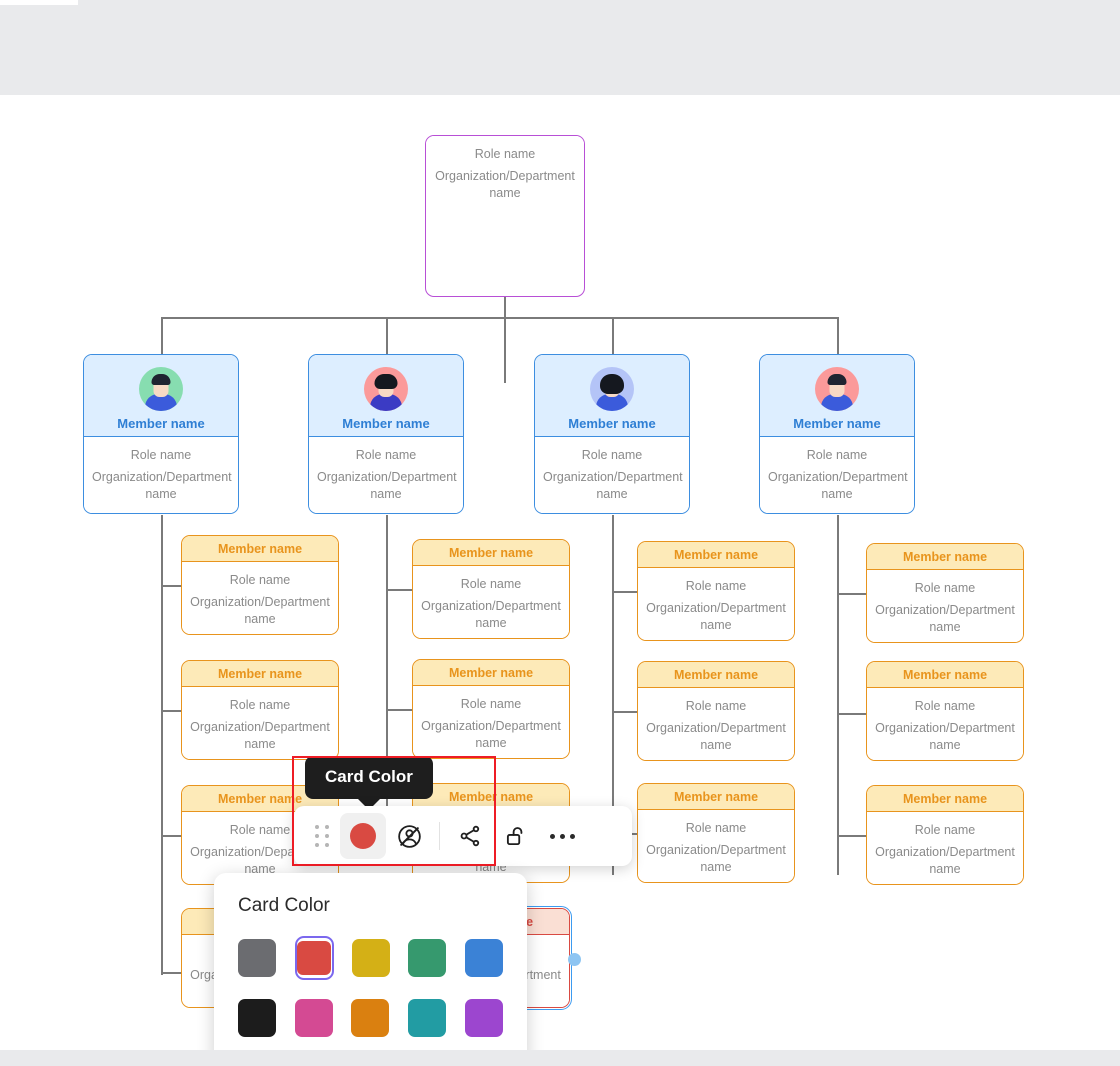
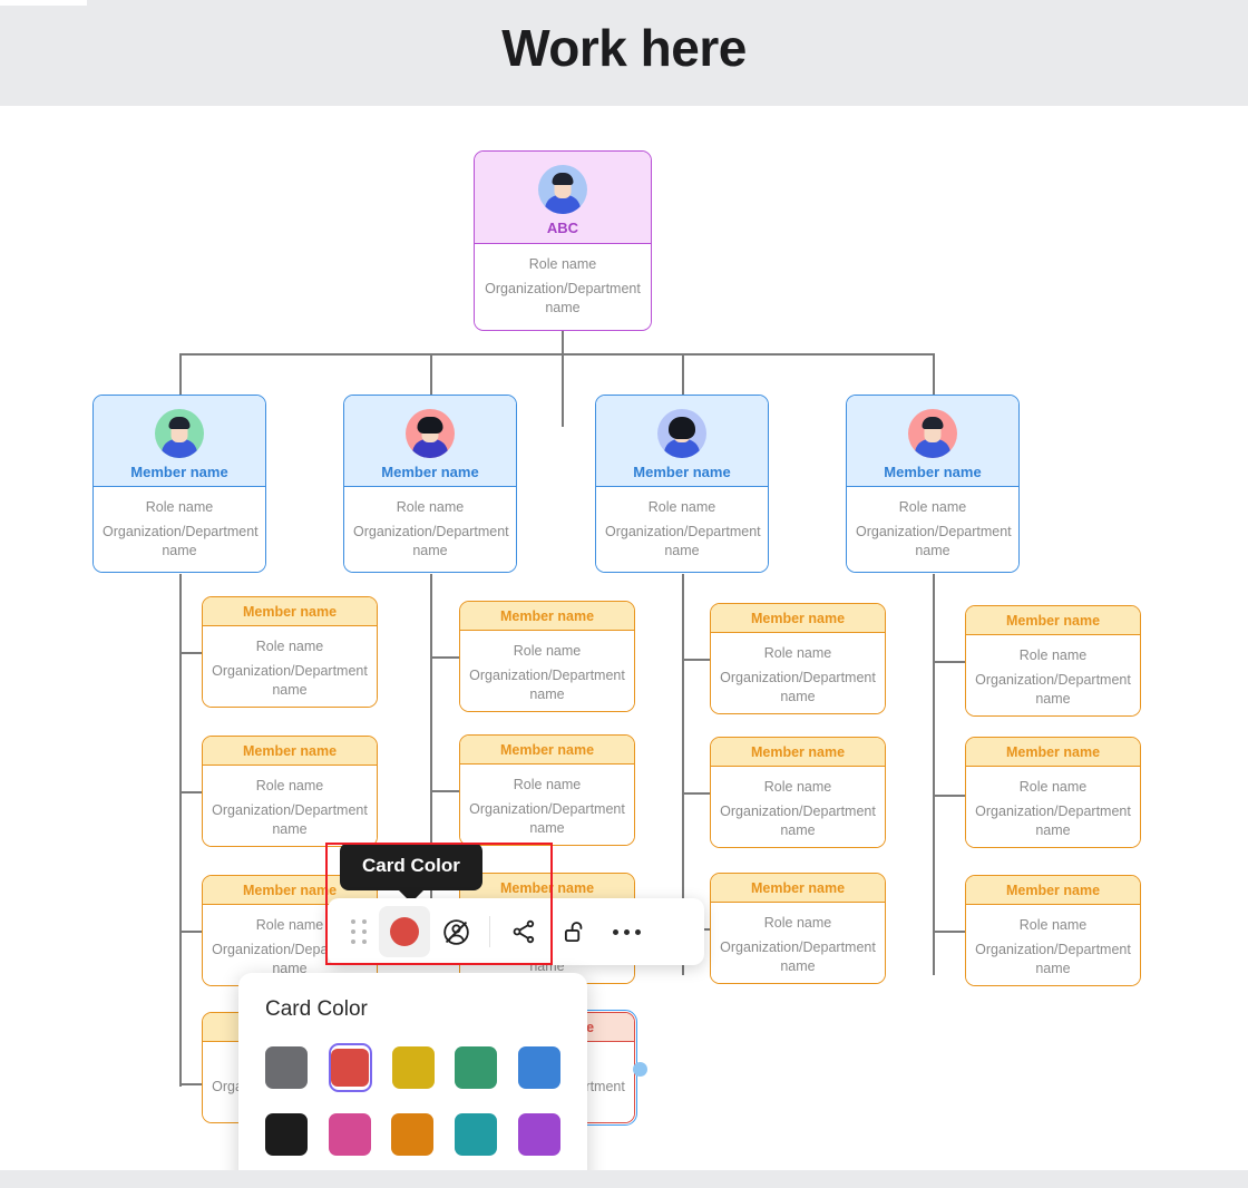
+ Work here
+ ABC
  Role name
  Organization/Department
  name
  Member name
  Role name
  Organization/Department
  name
  Member name
  Role name
  Organization/Department
  name
  Member name
  Role name
  Organization/Department
  name
  Member name
  Role name
  Organization/Department
  name
  Member name
  Role name
  Organization/Department
  name
  Member name
  Role name
  Organization/Department
  name
  Member name
  Role name
  Organization/Depa
  name
  Member name
  Role name
  Organization/Department
  name
  Member name
  Role name
  Organization/Department
  name
  Member name
  name
  Member name
  Role name
  Organization/Department
  name
  Member name
  Role name
  Organization/Department
  name
  Member name
  Role name
  Organization/Department
  name
  Member name
  Role name
  Organization/Department
  name
  Member name
  Role name
  Organization/Department
  name
  Member name
  Role name
  Organization/Department
  name
  Card Color
  Card Color
